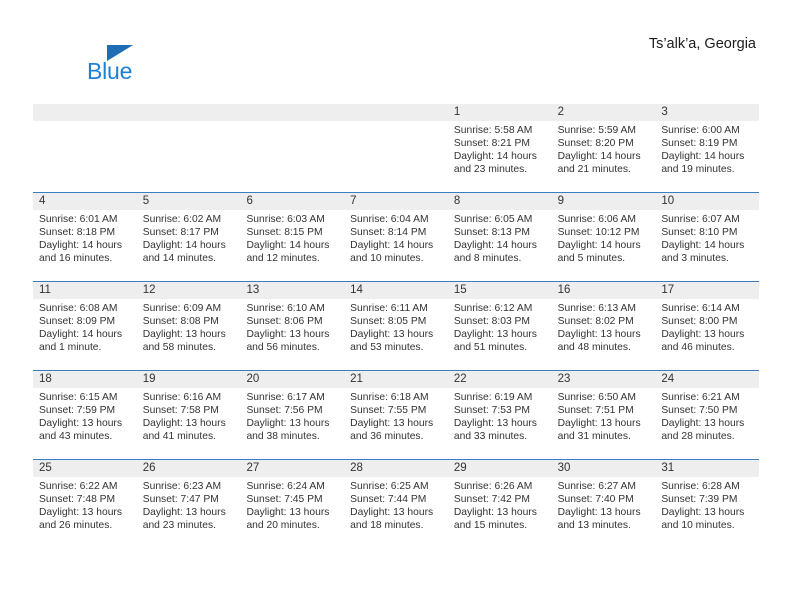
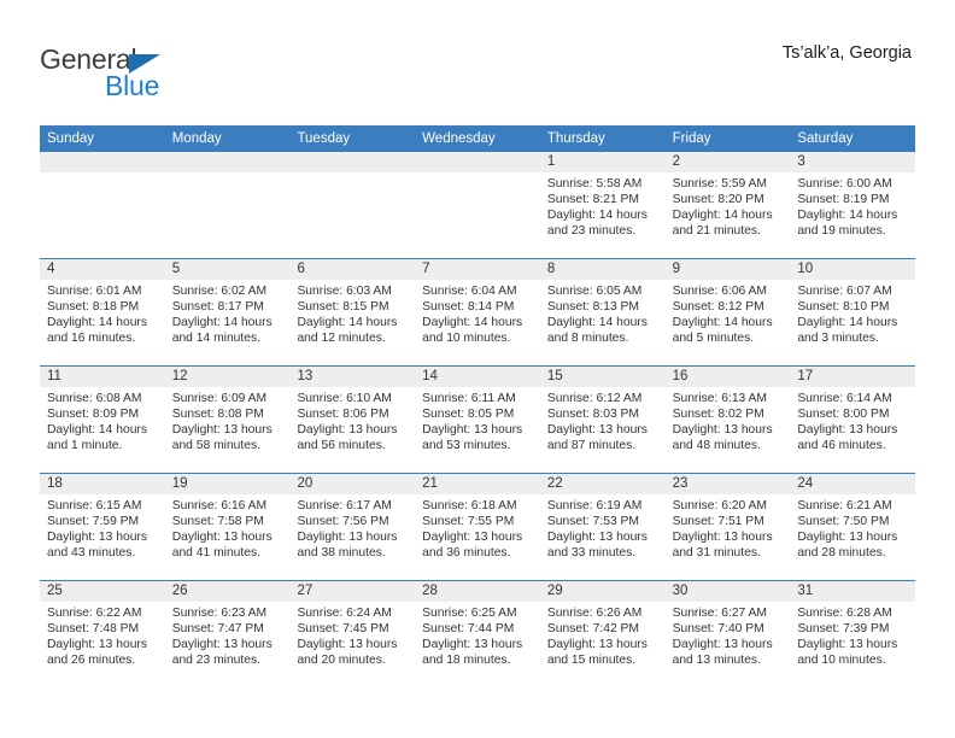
+ General
  Blue
  Ts’alk’a, Georgia
+ Sunday
+ Monday
+ Tuesday
+ Wednesday
+ Thursday
+ Friday
+ Saturday
  1
  Sunrise: 5:58 AM
  Sunset: 8:21 PM
  Daylight: 14 hours
  and 23 minutes.
  2
  Sunrise: 5:59 AM
  Sunset: 8:20 PM
  Daylight: 14 hours
  and 21 minutes.
  3
  Sunrise: 6:00 AM
  Sunset: 8:19 PM
  Daylight: 14 hours
  and 19 minutes.
  4
  Sunrise: 6:01 AM
  Sunset: 8:18 PM
  Daylight: 14 hours
  and 16 minutes.
  5
  Sunrise: 6:02 AM
  Sunset: 8:17 PM
  Daylight: 14 hours
  and 14 minutes.
  6
  Sunrise: 6:03 AM
  Sunset: 8:15 PM
  Daylight: 14 hours
  and 12 minutes.
  7
  Sunrise: 6:04 AM
  Sunset: 8:14 PM
  Daylight: 14 hours
  and 10 minutes.
  8
  Sunrise: 6:05 AM
  Sunset: 8:13 PM
  Daylight: 14 hours
  and 8 minutes.
  9
  Sunrise: 6:06 AM
- Sunset: 10:12 PM
+ Sunset: 8:12 PM
  Daylight: 14 hours
  and 5 minutes.
  10
  Sunrise: 6:07 AM
  Sunset: 8:10 PM
  Daylight: 14 hours
  and 3 minutes.
  11
  Sunrise: 6:08 AM
  Sunset: 8:09 PM
  Daylight: 14 hours
  and 1 minute.
  12
  Sunrise: 6:09 AM
  Sunset: 8:08 PM
  Daylight: 13 hours
  and 58 minutes.
  13
  Sunrise: 6:10 AM
  Sunset: 8:06 PM
  Daylight: 13 hours
  and 56 minutes.
  14
  Sunrise: 6:11 AM
  Sunset: 8:05 PM
  Daylight: 13 hours
  and 53 minutes.
  15
  Sunrise: 6:12 AM
  Sunset: 8:03 PM
  Daylight: 13 hours
- and 51 minutes.
+ and 87 minutes.
  16
  Sunrise: 6:13 AM
  Sunset: 8:02 PM
  Daylight: 13 hours
  and 48 minutes.
  17
  Sunrise: 6:14 AM
  Sunset: 8:00 PM
  Daylight: 13 hours
  and 46 minutes.
  18
  Sunrise: 6:15 AM
  Sunset: 7:59 PM
  Daylight: 13 hours
  and 43 minutes.
  19
  Sunrise: 6:16 AM
  Sunset: 7:58 PM
  Daylight: 13 hours
  and 41 minutes.
  20
  Sunrise: 6:17 AM
  Sunset: 7:56 PM
  Daylight: 13 hours
  and 38 minutes.
  21
  Sunrise: 6:18 AM
  Sunset: 7:55 PM
  Daylight: 13 hours
  and 36 minutes.
  22
  Sunrise: 6:19 AM
  Sunset: 7:53 PM
  Daylight: 13 hours
  and 33 minutes.
  23
- Sunrise: 6:50 AM
+ Sunrise: 6:20 AM
  Sunset: 7:51 PM
  Daylight: 13 hours
  and 31 minutes.
  24
  Sunrise: 6:21 AM
  Sunset: 7:50 PM
  Daylight: 13 hours
  and 28 minutes.
  25
  Sunrise: 6:22 AM
  Sunset: 7:48 PM
  Daylight: 13 hours
  and 26 minutes.
  26
  Sunrise: 6:23 AM
  Sunset: 7:47 PM
  Daylight: 13 hours
  and 23 minutes.
  27
  Sunrise: 6:24 AM
  Sunset: 7:45 PM
  Daylight: 13 hours
  and 20 minutes.
  28
  Sunrise: 6:25 AM
  Sunset: 7:44 PM
  Daylight: 13 hours
  and 18 minutes.
  29
  Sunrise: 6:26 AM
  Sunset: 7:42 PM
  Daylight: 13 hours
  and 15 minutes.
  30
  Sunrise: 6:27 AM
  Sunset: 7:40 PM
  Daylight: 13 hours
  and 13 minutes.
  31
  Sunrise: 6:28 AM
  Sunset: 7:39 PM
  Daylight: 13 hours
  and 10 minutes.
